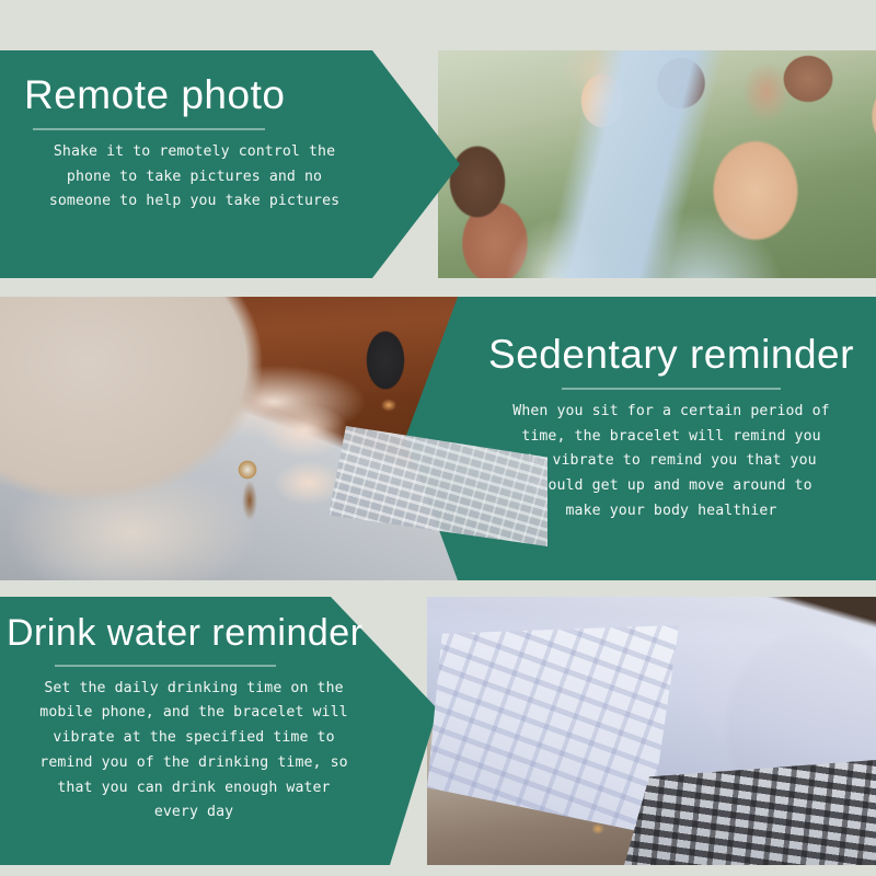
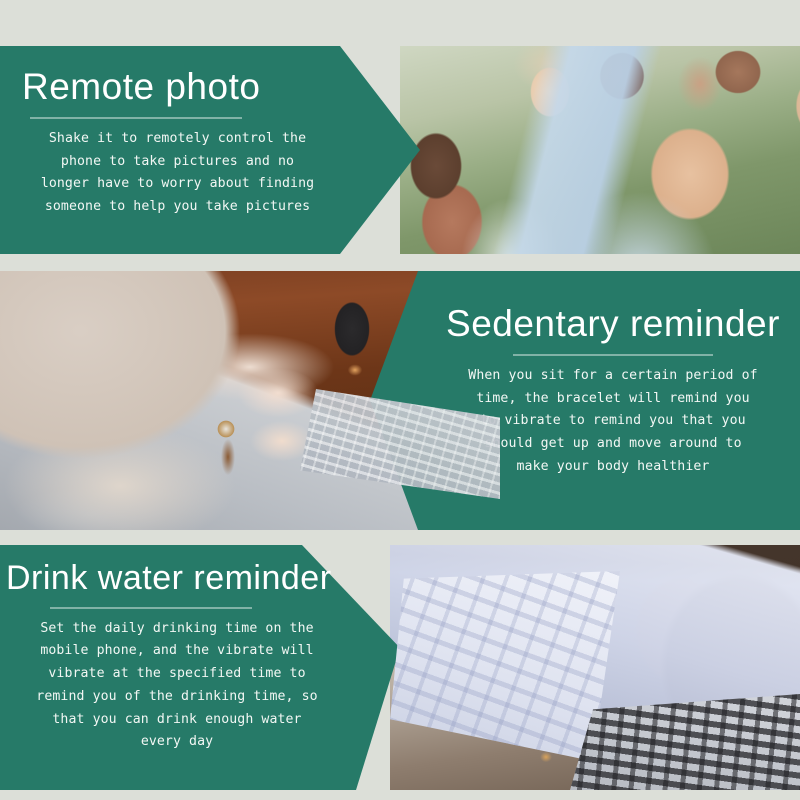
  Remote photo
  Shake it to remotely control the
  phone to take pictures and no
+ longer have to worry about finding
  someone to help you take pictures
  Sedentary reminder
  When you sit for a certain period of
  time, the bracelet will remind you
  vibrate to remind you that you
  ould get up and move around to
  make your body healthier
  Drink water reminder
  Set the daily drinking time on the
- mobile phone, and the bracelet will
+ mobile phone, and the vibrate will
  vibrate at the specified time to
  remind you of the drinking time, so
  that you can drink enough water
  every day
